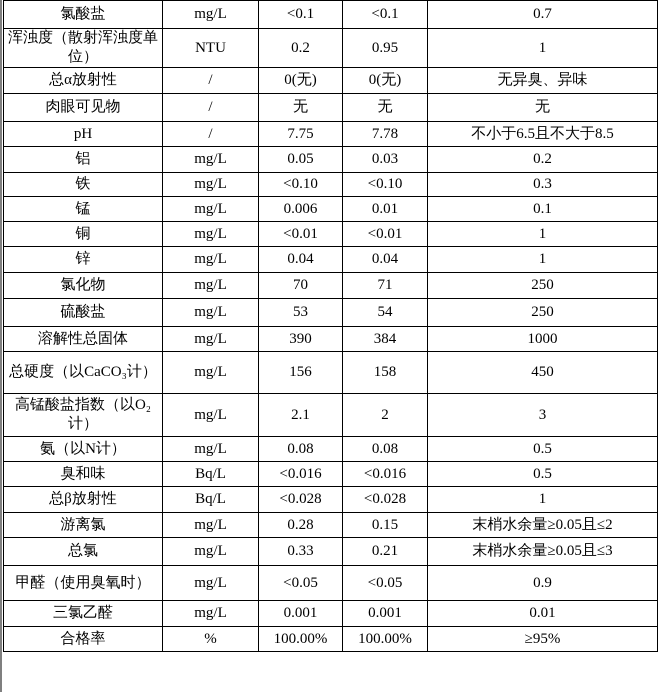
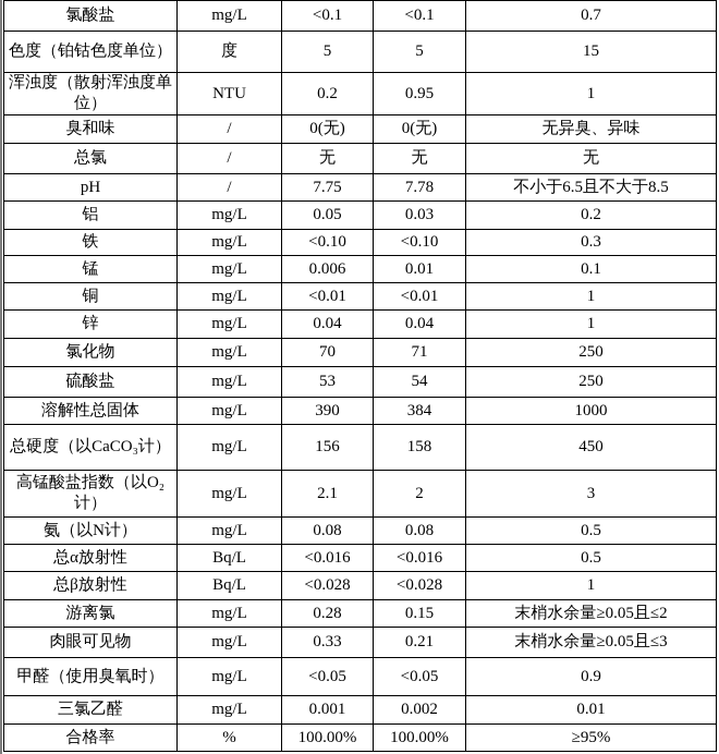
  氯酸盐	mg/L	<0.1	<0.1	0.7
+ 色度（铂钴色度单位）	度	5	5	15
  浑浊度（散射浑浊度单位）	NTU	0.2	0.95	1
- 总α放射性	/	0(无)	0(无)	无异臭、异味
+ 臭和味	/	0(无)	0(无)	无异臭、异味
- 肉眼可见物	/	无	无	无
+ 总氯	/	无	无	无
  pH	/	7.75	7.78	不小于6.5且不大于8.5
  铝	mg/L	0.05	0.03	0.2
  铁	mg/L	<0.10	<0.10	0.3
  锰	mg/L	0.006	0.01	0.1
  铜	mg/L	<0.01	<0.01	1
  锌	mg/L	0.04	0.04	1
  氯化物	mg/L	70	71	250
  硫酸盐	mg/L	53	54	250
  溶解性总固体	mg/L	390	384	1000
  总硬度（以CaCO₃计）	mg/L	156	158	450
  高锰酸盐指数（以O₂计）	mg/L	2.1	2	3
  氨（以N计）	mg/L	0.08	0.08	0.5
- 臭和味	Bq/L	<0.016	<0.016	0.5
+ 总α放射性	Bq/L	<0.016	<0.016	0.5
  总β放射性	Bq/L	<0.028	<0.028	1
  游离氯	mg/L	0.28	0.15	末梢水余量≥0.05且≤2
- 总氯	mg/L	0.33	0.21	末梢水余量≥0.05且≤3
+ 肉眼可见物	mg/L	0.33	0.21	末梢水余量≥0.05且≤3
  甲醛（使用臭氧时）	mg/L	<0.05	<0.05	0.9
- 三氯乙醛	mg/L	0.001	0.001	0.01
+ 三氯乙醛	mg/L	0.001	0.002	0.01
  合格率	%	100.00%	100.00%	≥95%
